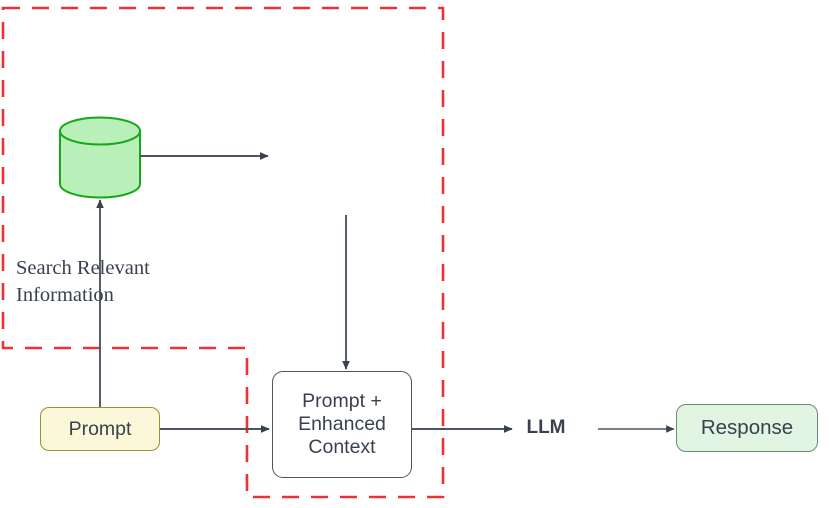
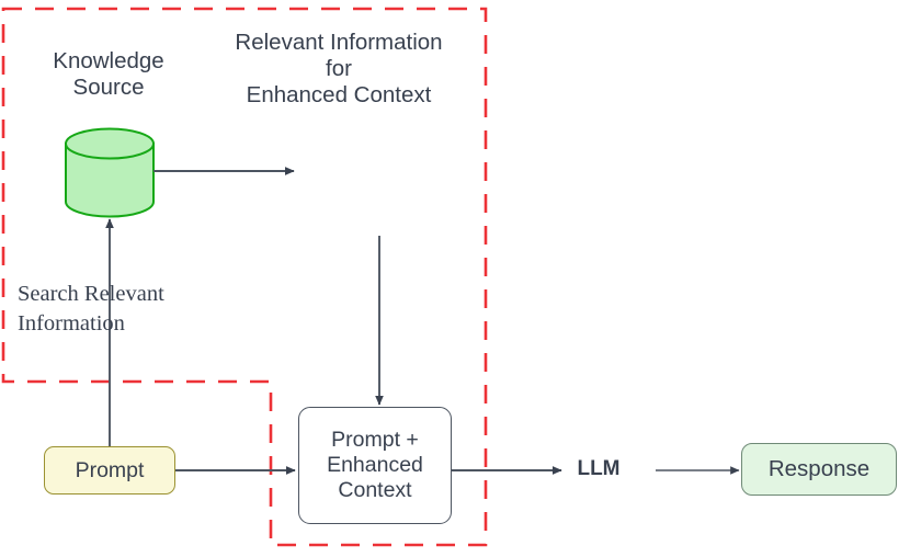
+ Knowledge
+ Source
+ Relevant Information
+ for
+ Enhanced Context
  Search Relevant
  Information
  Prompt
  Prompt +
  Enhanced
  Context
  LLM
  Response
